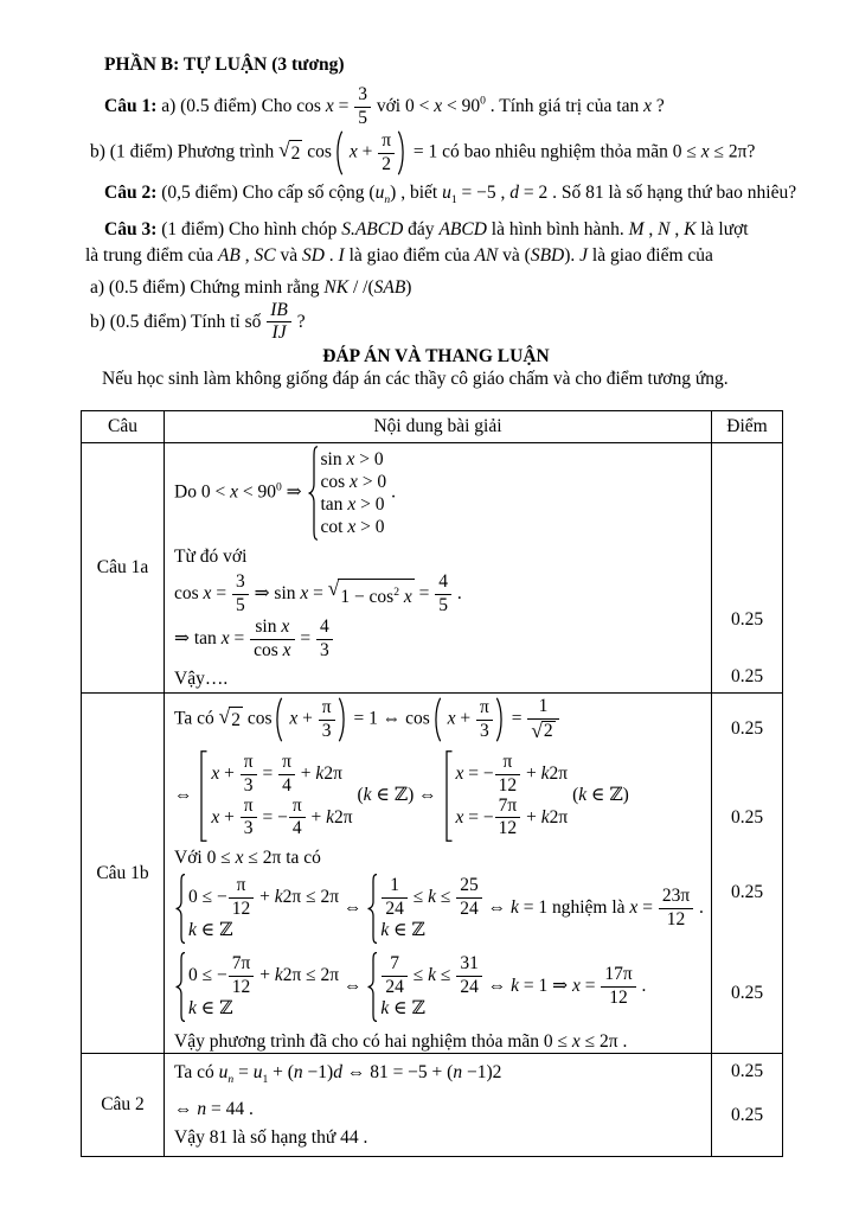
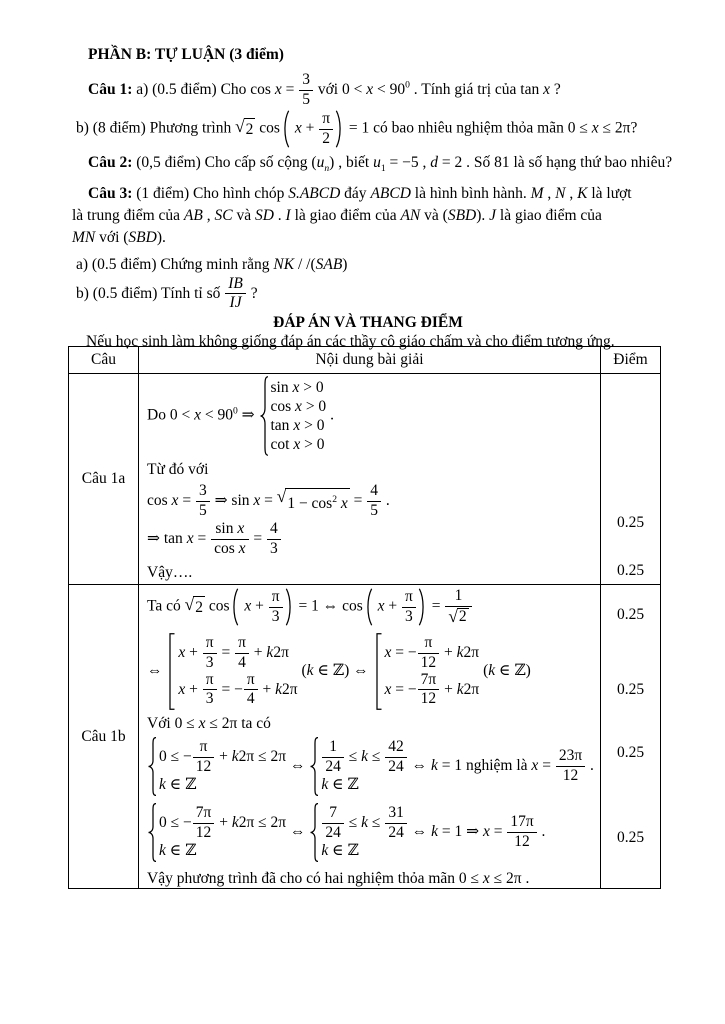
- PHẦN B: TỰ LUẬN (3 tương)
+ PHẦN B: TỰ LUẬN (3 điểm)
  Câu 1: a) (0.5 điểm) Cho cos x =
  3
  5
  với 0 < x < 900 . Tính giá trị của tan x ?
- b) (1 điểm) Phương trình
+ b) (8 điểm) Phương trình
  √
  2
  cos x +
  π
  2
  = 1 có bao nhiêu nghiệm thỏa mãn 0 ≤ x ≤ 2π?
  Câu 2: (0,5 điểm) Cho cấp số cộng (un) , biết u1 = −5 , d = 2 . Số 81 là số hạng thứ bao nhiêu?
  Câu 3: (1 điểm) Cho hình chóp S.ABCD đáy ABCD là hình bình hành. M , N , K là lượt
  là trung điểm của AB , SC và SD . I là giao điểm của AN và (SBD). J là giao điểm của
+ MN với (SBD).
  a) (0.5 điểm) Chứng minh rằng NK / /(SAB)
  b) (0.5 điểm) Tính tỉ số
  IB
  IJ
  ?
- ĐÁP ÁN VÀ THANG LUẬN
+ ĐÁP ÁN VÀ THANG ĐIỂM
  Nếu học sinh làm không giống đáp án các thầy cô giáo chấm và cho điểm tương ứng.
  Câu	Nội dung bài giải	Điểm
  Câu 1a	Do 0 < x < 900 ⇒ sin x > 0cos x > 0tan x > 0cot x > 0 .Từ đó vớicos x = 35 ⇒ sin x = √1 − cos2 x = 45 .⇒ tan x = sin xcos x = 43Vậy….	0.250.25
- Câu 1b	Ta có √2 cos x + π3 = 1 ⇔ cos x + π3 = 1√2⇔ x + π3 = π4 + k2πx + π3 = −π4 + k2π (k ∈ ℤ) ⇔ x = −π12 + k2πx = −7π12 + k2π (k ∈ ℤ)Với 0 ≤ x ≤ 2π ta có0 ≤ −π12 + k2π ≤ 2πk ∈ ℤ ⇔ 124 ≤ k ≤ 2524k ∈ ℤ ⇔ k = 1 nghiệm là x = 23π12 .0 ≤ −7π12 + k2π ≤ 2πk ∈ ℤ ⇔ 724 ≤ k ≤ 3124k ∈ ℤ ⇔ k = 1 ⇒ x = 17π12 .Vậy phương trình đã cho có hai nghiệm thỏa mãn 0 ≤ x ≤ 2π .	0.250.250.250.25
+ Câu 1b	Ta có √2 cos x + π3 = 1 ⇔ cos x + π3 = 1√2⇔ x + π3 = π4 + k2πx + π3 = −π4 + k2π (k ∈ ℤ) ⇔ x = −π12 + k2πx = −7π12 + k2π (k ∈ ℤ)Với 0 ≤ x ≤ 2π ta có0 ≤ −π12 + k2π ≤ 2πk ∈ ℤ ⇔ 124 ≤ k ≤ 4224k ∈ ℤ ⇔ k = 1 nghiệm là x = 23π12 .0 ≤ −7π12 + k2π ≤ 2πk ∈ ℤ ⇔ 724 ≤ k ≤ 3124k ∈ ℤ ⇔ k = 1 ⇒ x = 17π12 .Vậy phương trình đã cho có hai nghiệm thỏa mãn 0 ≤ x ≤ 2π .	0.250.250.250.25
- Câu 2	Ta có un = u1 + (n −1)d ⇔ 81 = −5 + (n −1)2⇔ n = 44 .Vậy 81 là số hạng thứ 44 .	0.250.25
